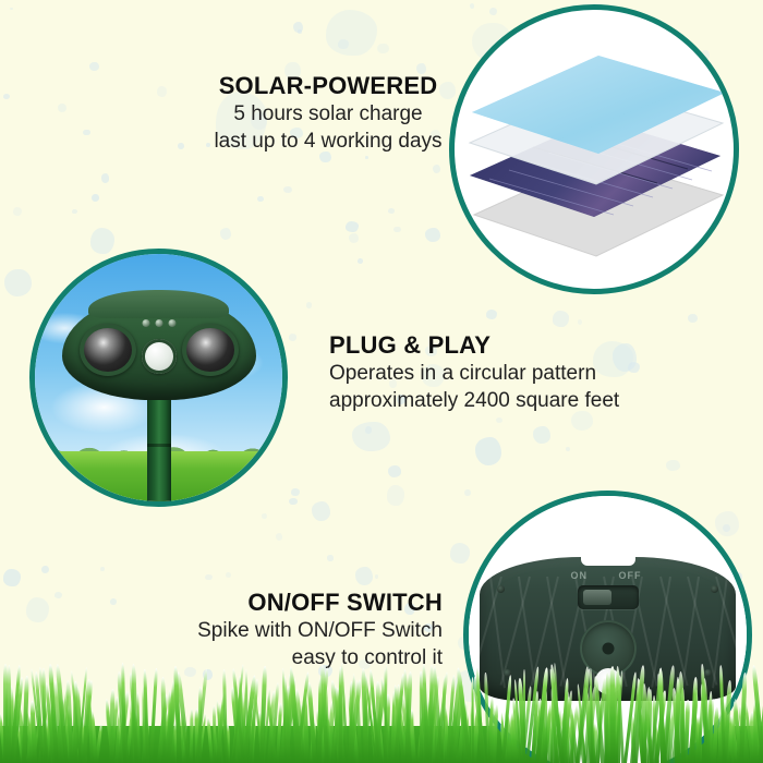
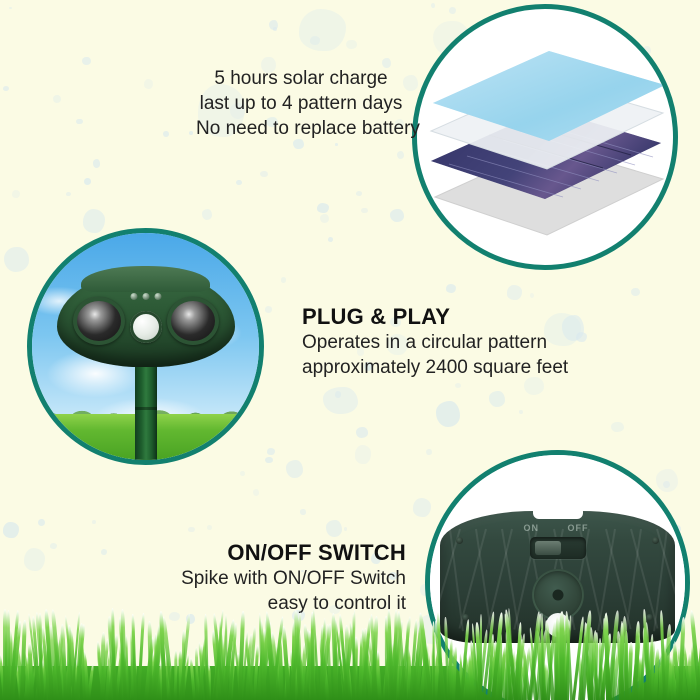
  ON
  OFF
- SOLAR-POWERED
  5 hours solar charge
- last up to 4 working days
+ last up to 4 pattern days
+ No need to replace battery
  PLUG & PLAY
  Operates in a circular pattern
  approximately 2400 square feet
  ON/OFF SWITCH
  Spike with ON/OFF Switch
  easy to control it
